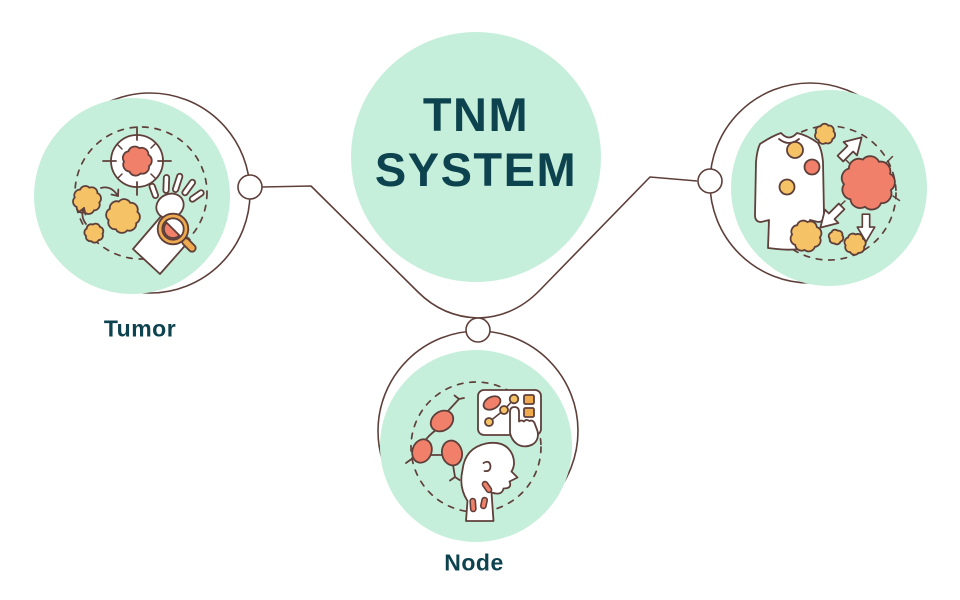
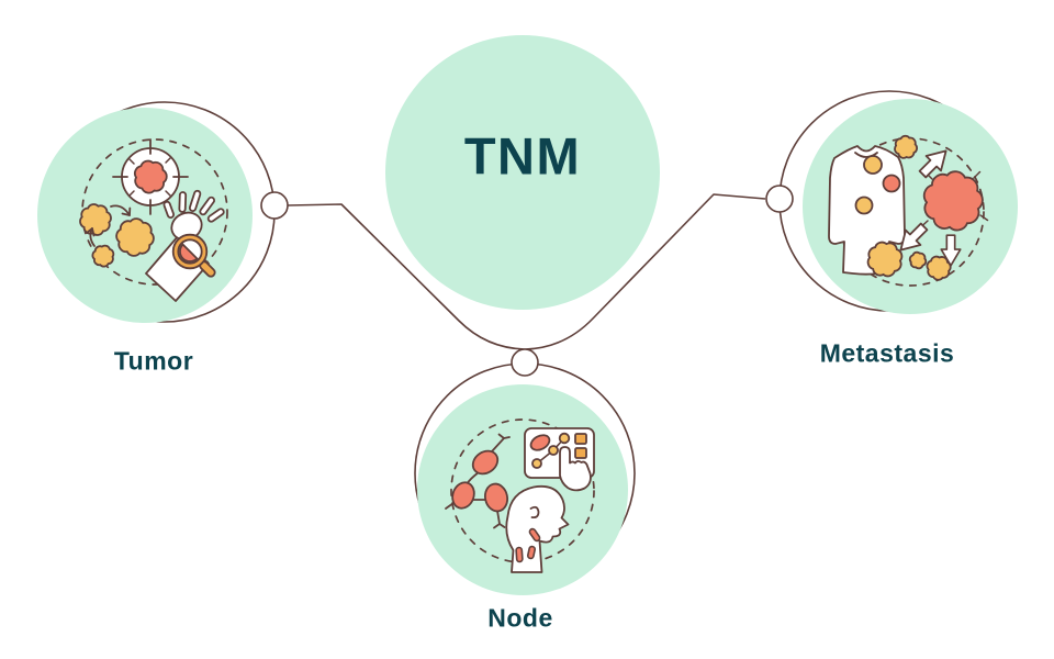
  TNM
- SYSTEM
  Tumor
+ Metastasis
  Node
